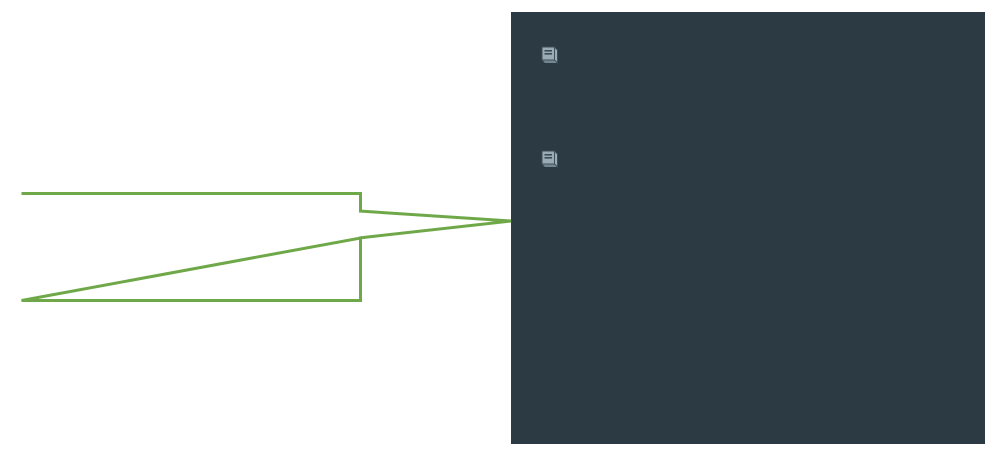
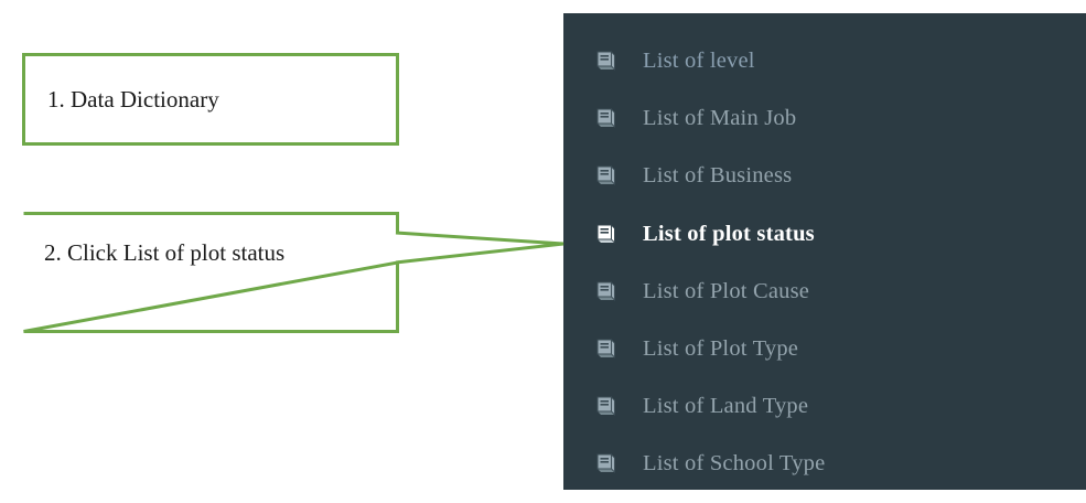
+ List of level
+ List of Main Job
+ List of Business
+ List of plot status
+ List of Plot Cause
+ List of Plot Type
+ List of Land Type
+ List of School Type
+ 1. Data Dictionary
+ 2. Click List of plot status
